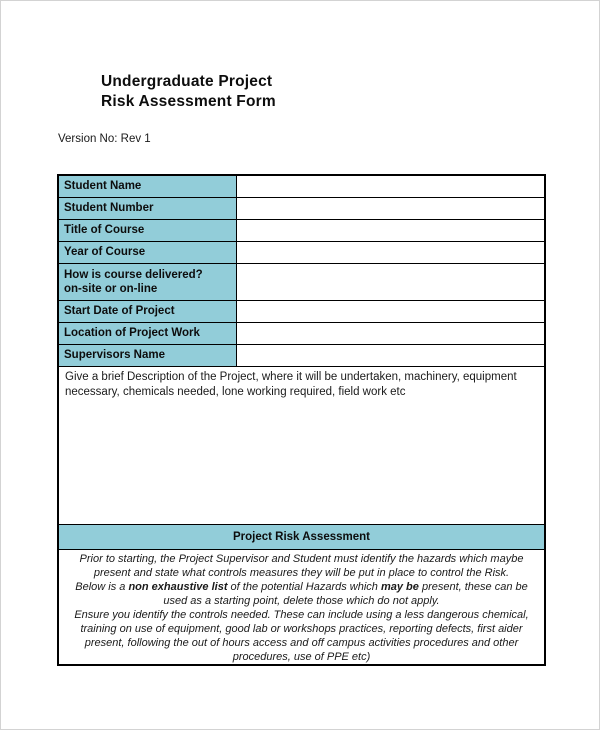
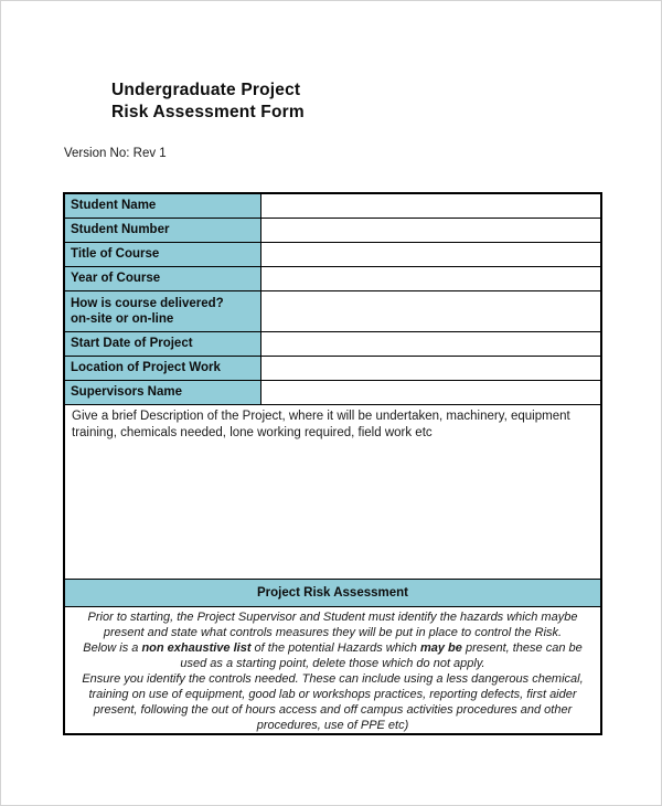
  Undergraduate Project
  Risk Assessment Form
  Version No: Rev 1
  Student Name
  Student Number
  Title of Course
  Year of Course
  How is course delivered?
  on-site or on-line
  Start Date of Project
  Location of Project Work
  Supervisors Name
- Give a brief Description of the Project, where it will be undertaken, machinery, equipment necessary, chemicals needed, lone working required, field work etc
+ Give a brief Description of the Project, where it will be undertaken, machinery, equipment training, chemicals needed, lone working required, field work etc
  Project Risk Assessment
  Prior to starting, the Project Supervisor and Student must identify the hazards which maybe present and state what controls measures they will be put in place to control the Risk.
  Below is a non exhaustive list of the potential Hazards which may be present, these can be used as a starting point, delete those which do not apply.
  Ensure you identify the controls needed. These can include using a less dangerous chemical, training on use of equipment, good lab or workshops practices, reporting defects, first aider present, following the out of hours access and off campus activities procedures and other procedures, use of PPE etc)
